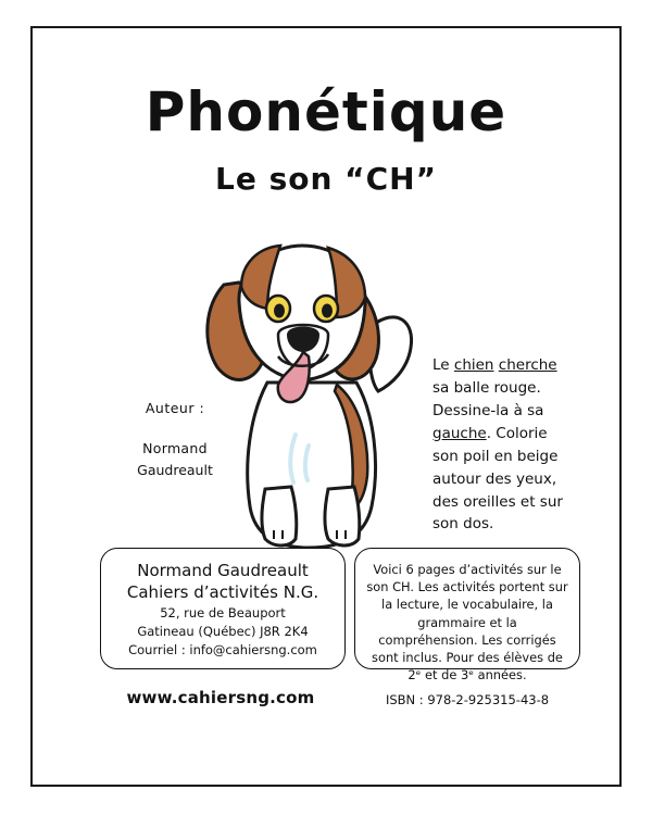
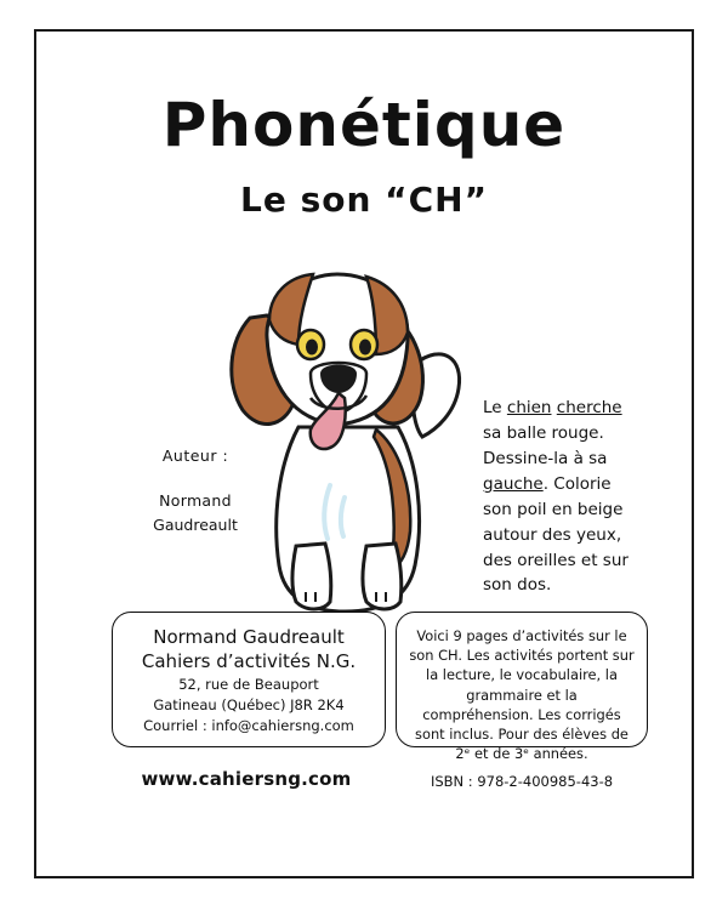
  Phonétique
  Le son “CH”
  Auteur :
  Normand
  Gaudreault
  Le chien cherche
  sa balle rouge.
  Dessine-la à sa
  gauche. Colorie
  son poil en beige
  autour des yeux,
  des oreilles et sur
  son dos.
  Normand Gaudreault
  Cahiers d’activités N.G.
  52, rue de Beauport
  Gatineau (Québec) J8R 2K4
  Courriel : info@cahiersng.com
- Voici 6 pages d’activités sur le son CH. Les activités portent sur la lecture, le vocabulaire, la grammaire et la compréhension. Les corrigés sont inclus. Pour des élèves de 2ᵉ et de 3ᵉ années.
+ Voici 9 pages d’activités sur le son CH. Les activités portent sur la lecture, le vocabulaire, la grammaire et la compréhension. Les corrigés sont inclus. Pour des élèves de 2ᵉ et de 3ᵉ années.
  www.cahiersng.com
- ISBN : 978-2-925315-43-8
+ ISBN : 978-2-400985-43-8
